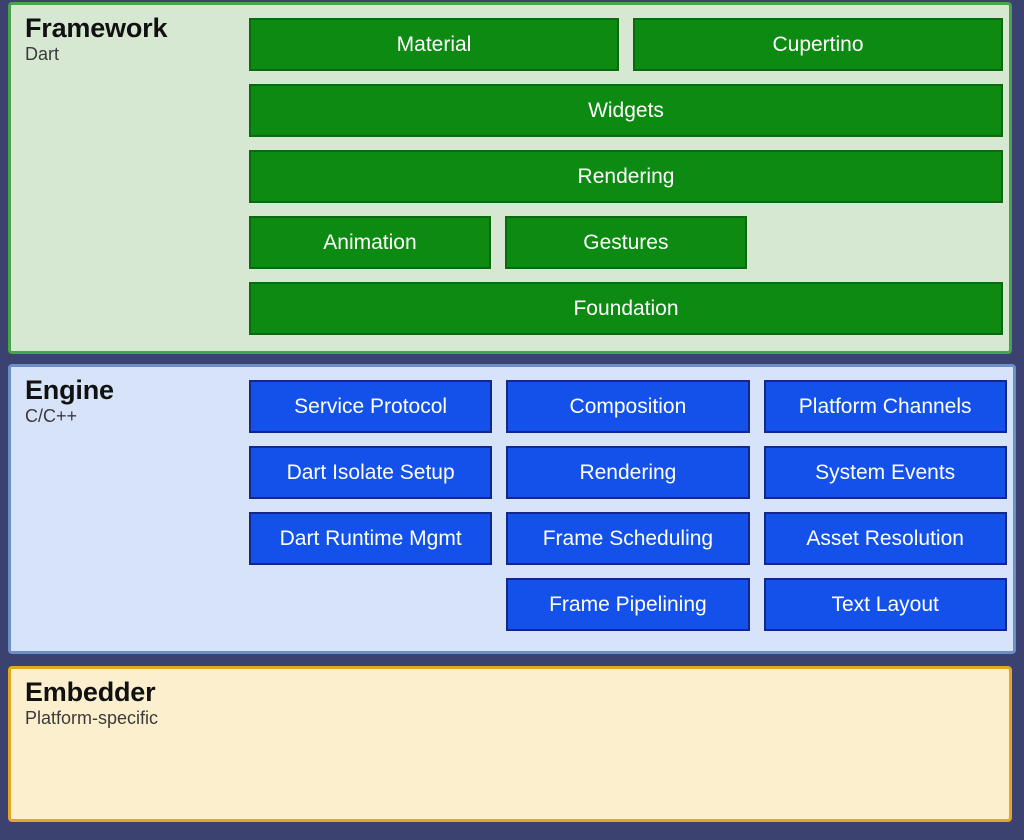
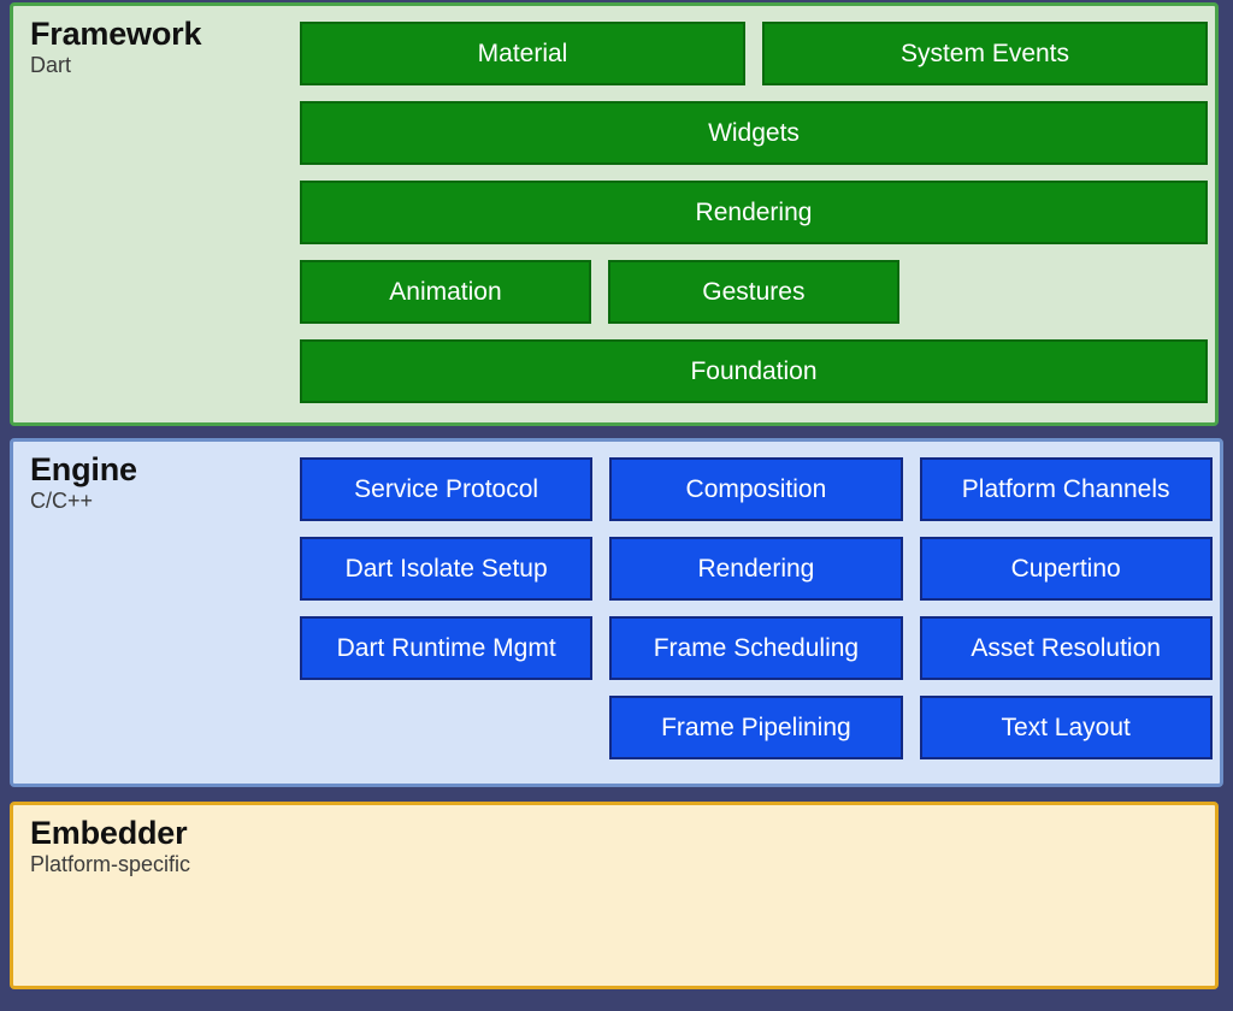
  Framework
  Dart
  Material
- Cupertino
+ System Events
  Widgets
  Rendering
  Animation
  Gestures
  Foundation
  Engine
  C/C++
  Service Protocol
  Composition
  Platform Channels
  Dart Isolate Setup
  Rendering
- System Events
+ Cupertino
  Dart Runtime Mgmt
  Frame Scheduling
  Asset Resolution
  Frame Pipelining
  Text Layout
  Embedder
  Platform-specific
